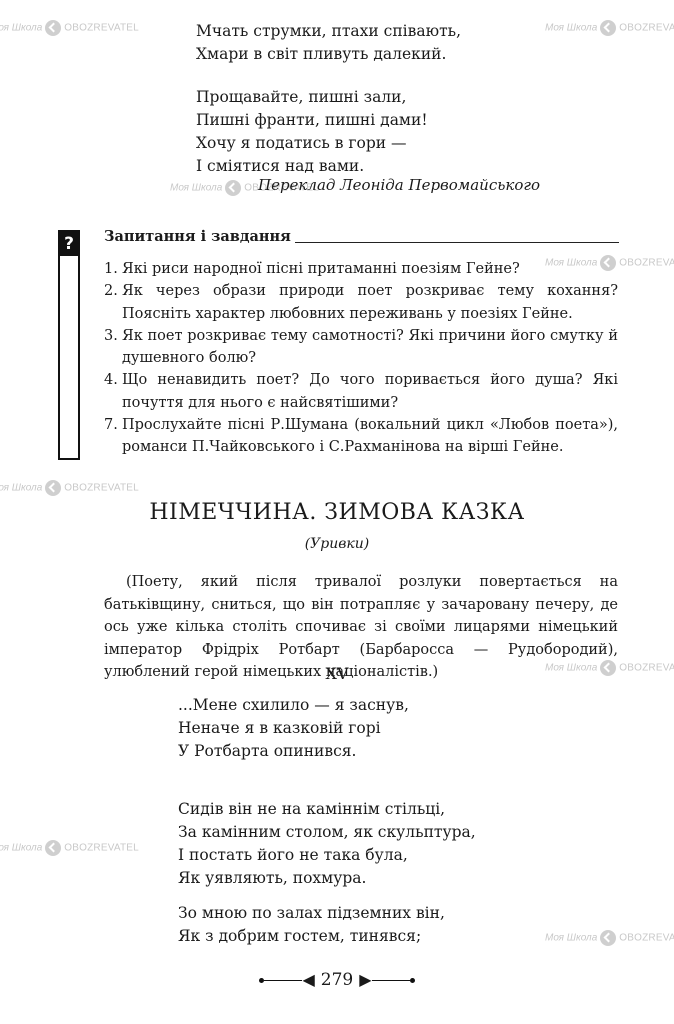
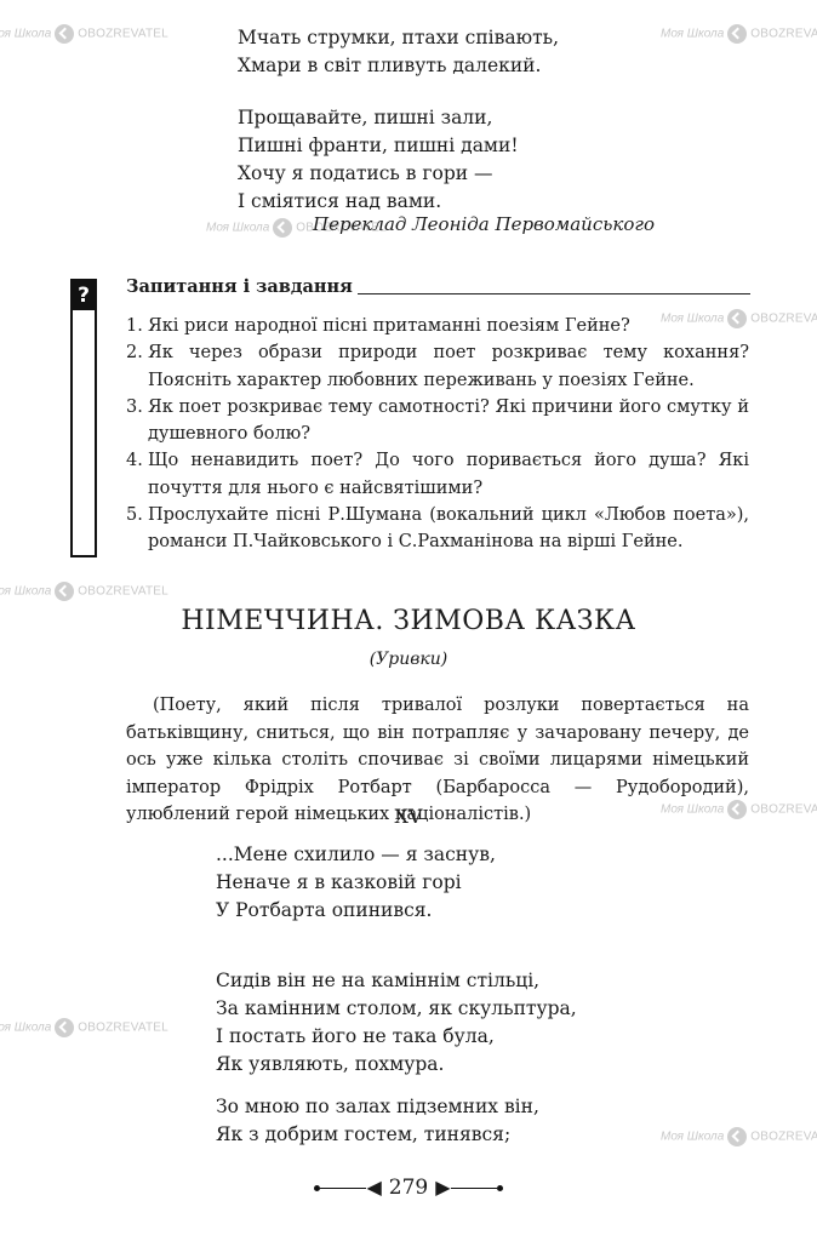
  оя Школа OBOZREVATEL
  Моя Школа OBOZREVA
  Моя Школа OBOZREVATEL
  Моя Школа OBOZREVA
  оя Школа OBOZREVATEL
  Моя Школа OBOZREVA
  оя Школа OBOZREVATEL
  Моя Школа OBOZREVA
  Мчать струмки, птахи співають,
  Хмари в світ пливуть далекий.
  Прощавайте, пишні зали,
  Пишні франти, пишні дами!
  Хочу я податись в гори —
  І сміятися над вами.
  Переклад Леоніда Первомайського
  ?
  Запитання і завдання
  1.
  Які риси народної пісні притаманні поезіям Гейне?
  2.
  Як через образи природи поет розкриває тему кохання? Поясніть характер любовних переживань у поезіях Гейне.
  3.
  Як поет розкриває тему самотності? Які причини його смутку й душевного болю?
  4.
  Що ненавидить поет? До чого поривається його душа? Які почуття для нього є найсвятішими?
- 7.
+ 5.
  Прослухайте пісні Р.Шумана (вокальний цикл «Любов поета»), романси П.Чайковського і С.Рахманінова на вірші Гейне.
  НІМЕЧЧИНА. ЗИМОВА КАЗКА
  (Уривки)
  (Поету, який після тривалої розлуки повертається на батьківщину, сниться, що він потрапляє у зачаровану печеру, де ось уже кілька століть спочиває зі своїми лицарями німецький імператор Фрідріх Ротбарт (Барбаросса — Рудобородий), улюблений герой німецьких націоналістів.)
  XV
  ...Мене схилило — я заснув,
  Неначе я в казковій горі
  У Ротбарта опинився.
  Сидів він не на каміннім стільці,
  За камінним столом, як скульптура,
  І постать його не така була,
  Як уявляють, похмура.
  Зо мною по залах підземних він,
  Як з добрим гостем, тинявся;
  ◀
  279
  ▶
